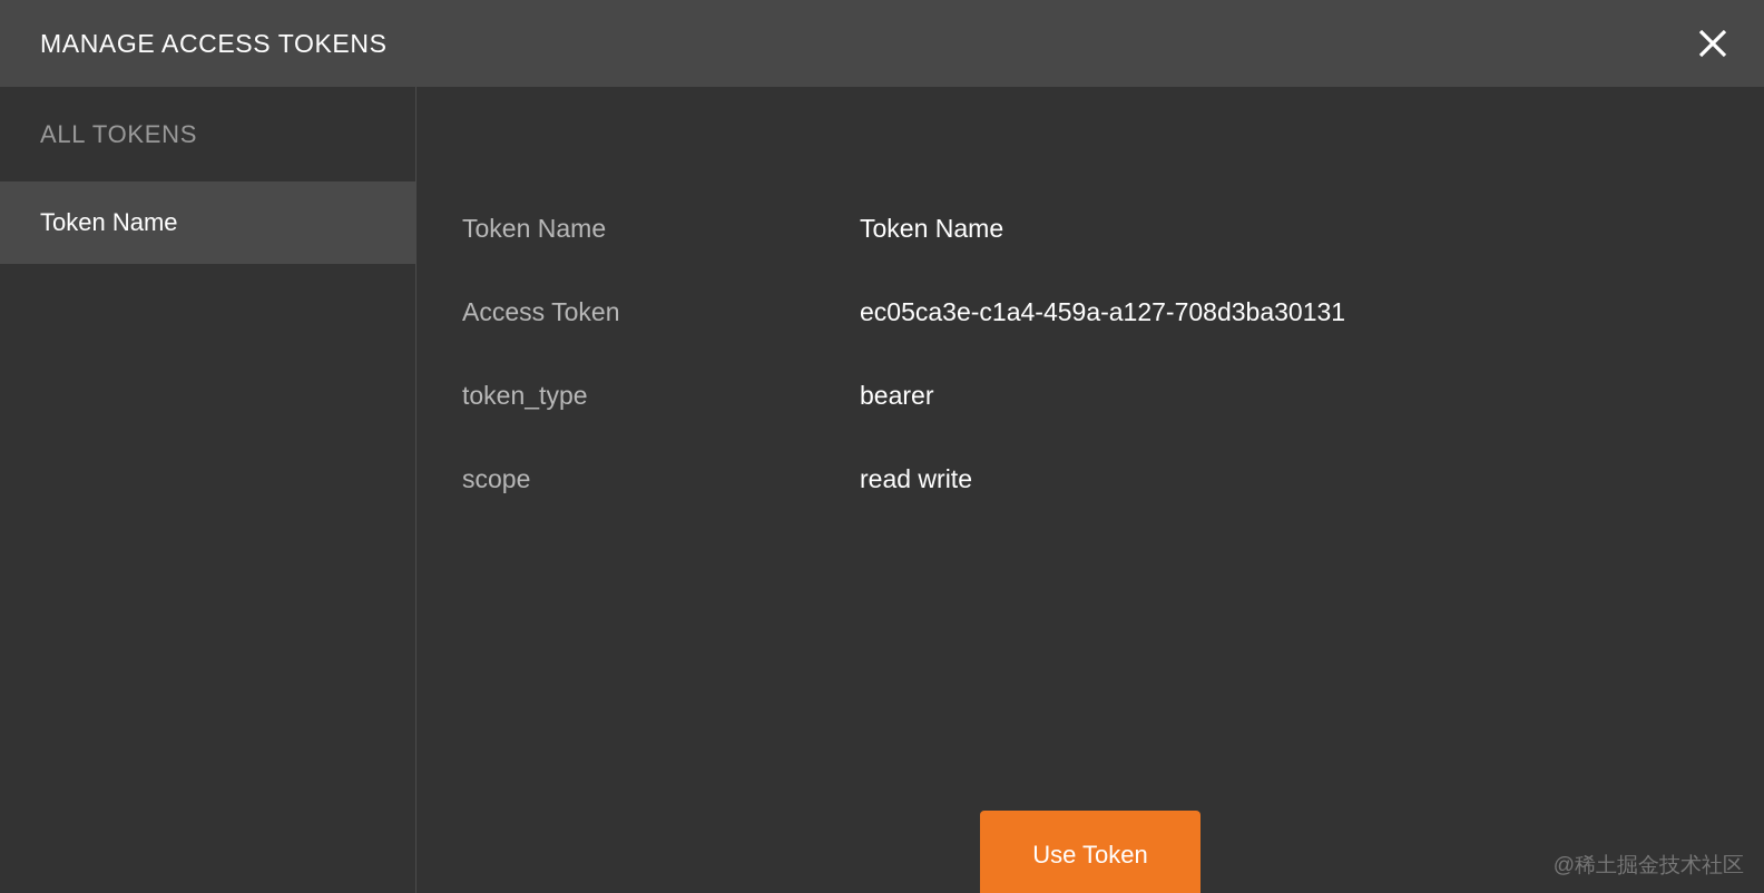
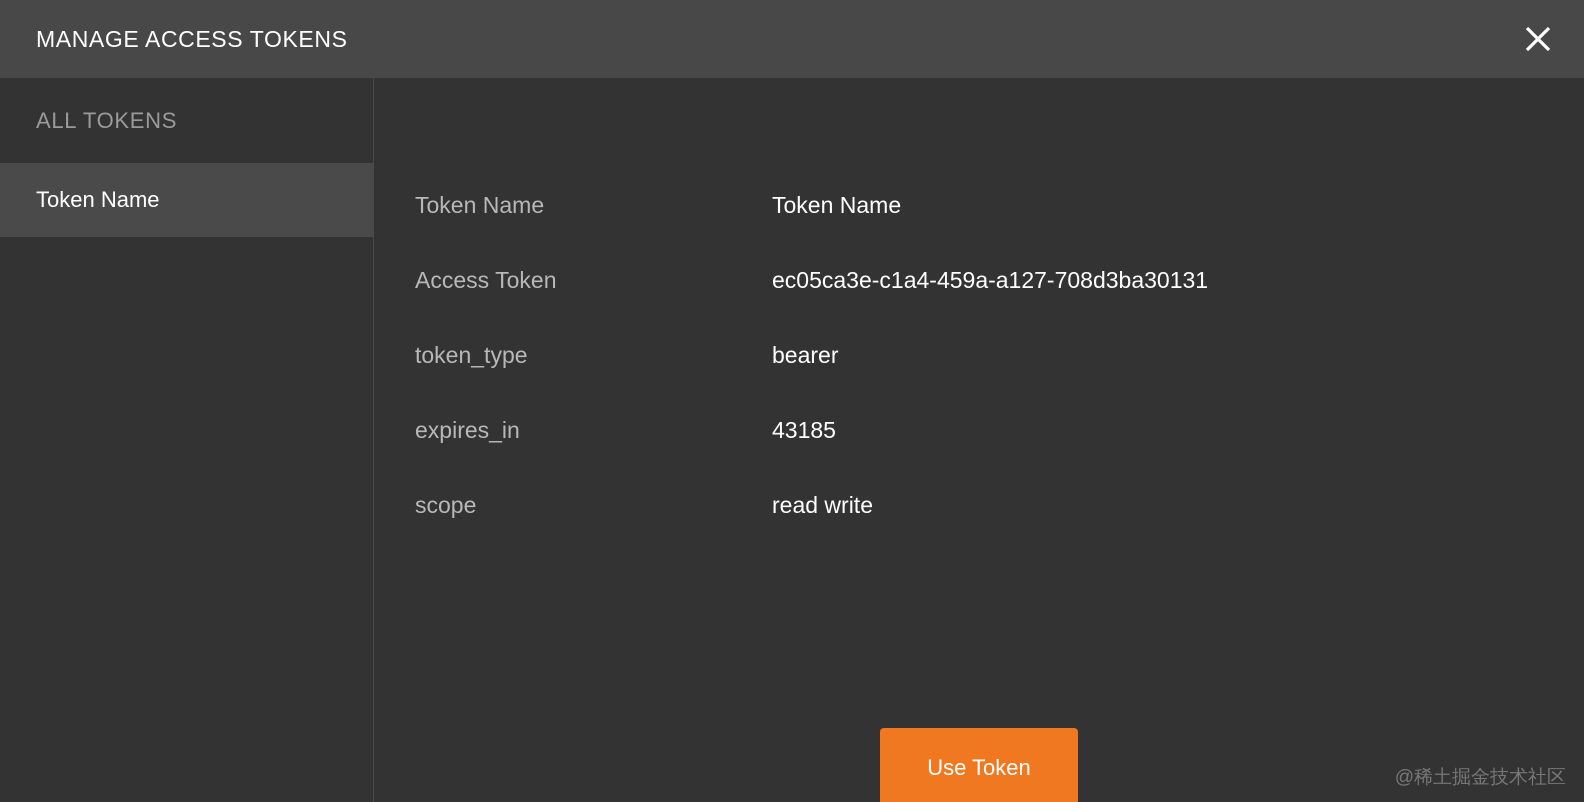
  MANAGE ACCESS TOKENS
  ALL TOKENS
  Token Name
  Token Name
  Token Name
  Access Token
  ec05ca3e-c1a4-459a-a127-708d3ba30131
  token_type
  bearer
+ expires_in
+ 43185
  scope
  read write
  Use Token
  @稀土掘金技术社区
